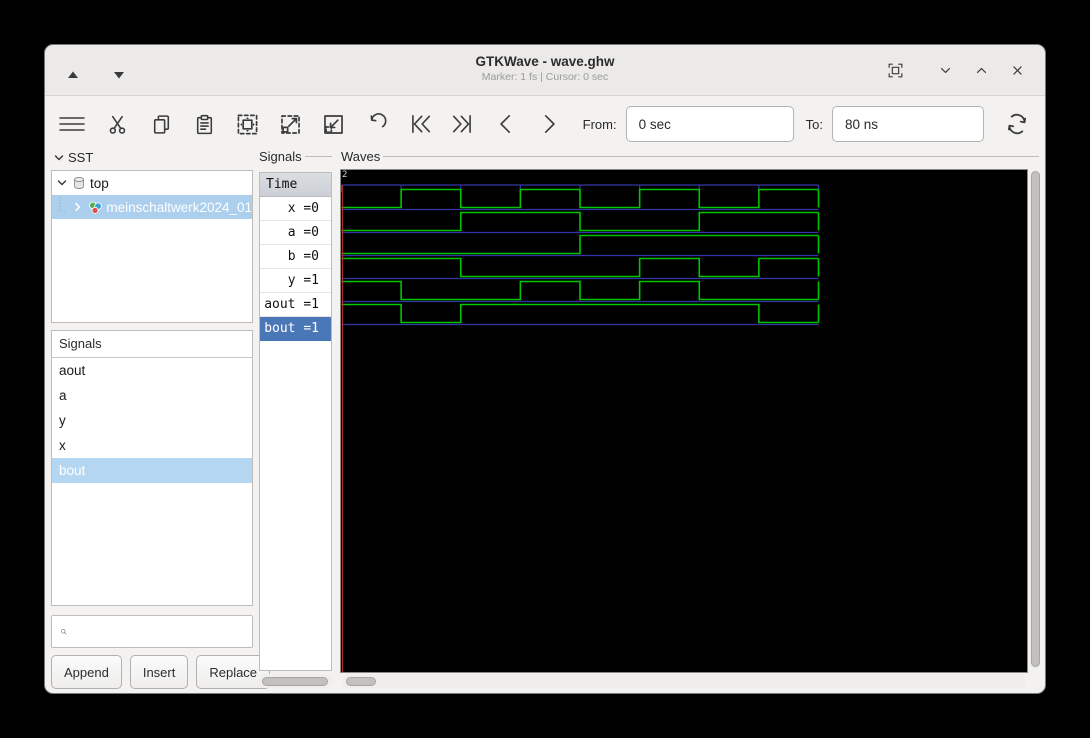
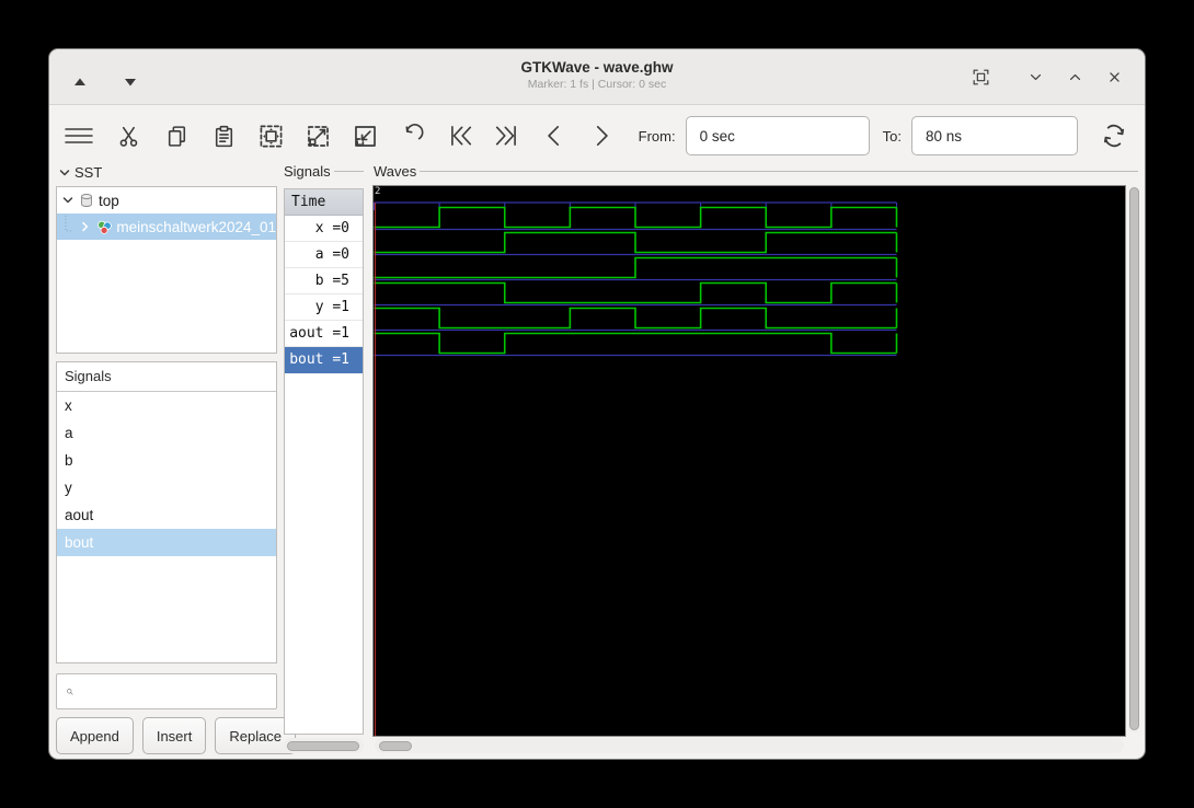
  GTKWave - wave.ghw
  Marker: 1 fs | Cursor: 0 sec
  From:
  0 sec
  To:
  80 ns
  SST
  top
  meinschaltwerk2024_01
  Signals
- aout
+ x
  a
+ b
  y
- x
+ aout
  bout
  Append
  Insert
  Replace
  Signals
  Time
  x =0
  a =0
- b =0
+ b =5
  y =1
  aout =1
  bout =1
  Waves
  2
